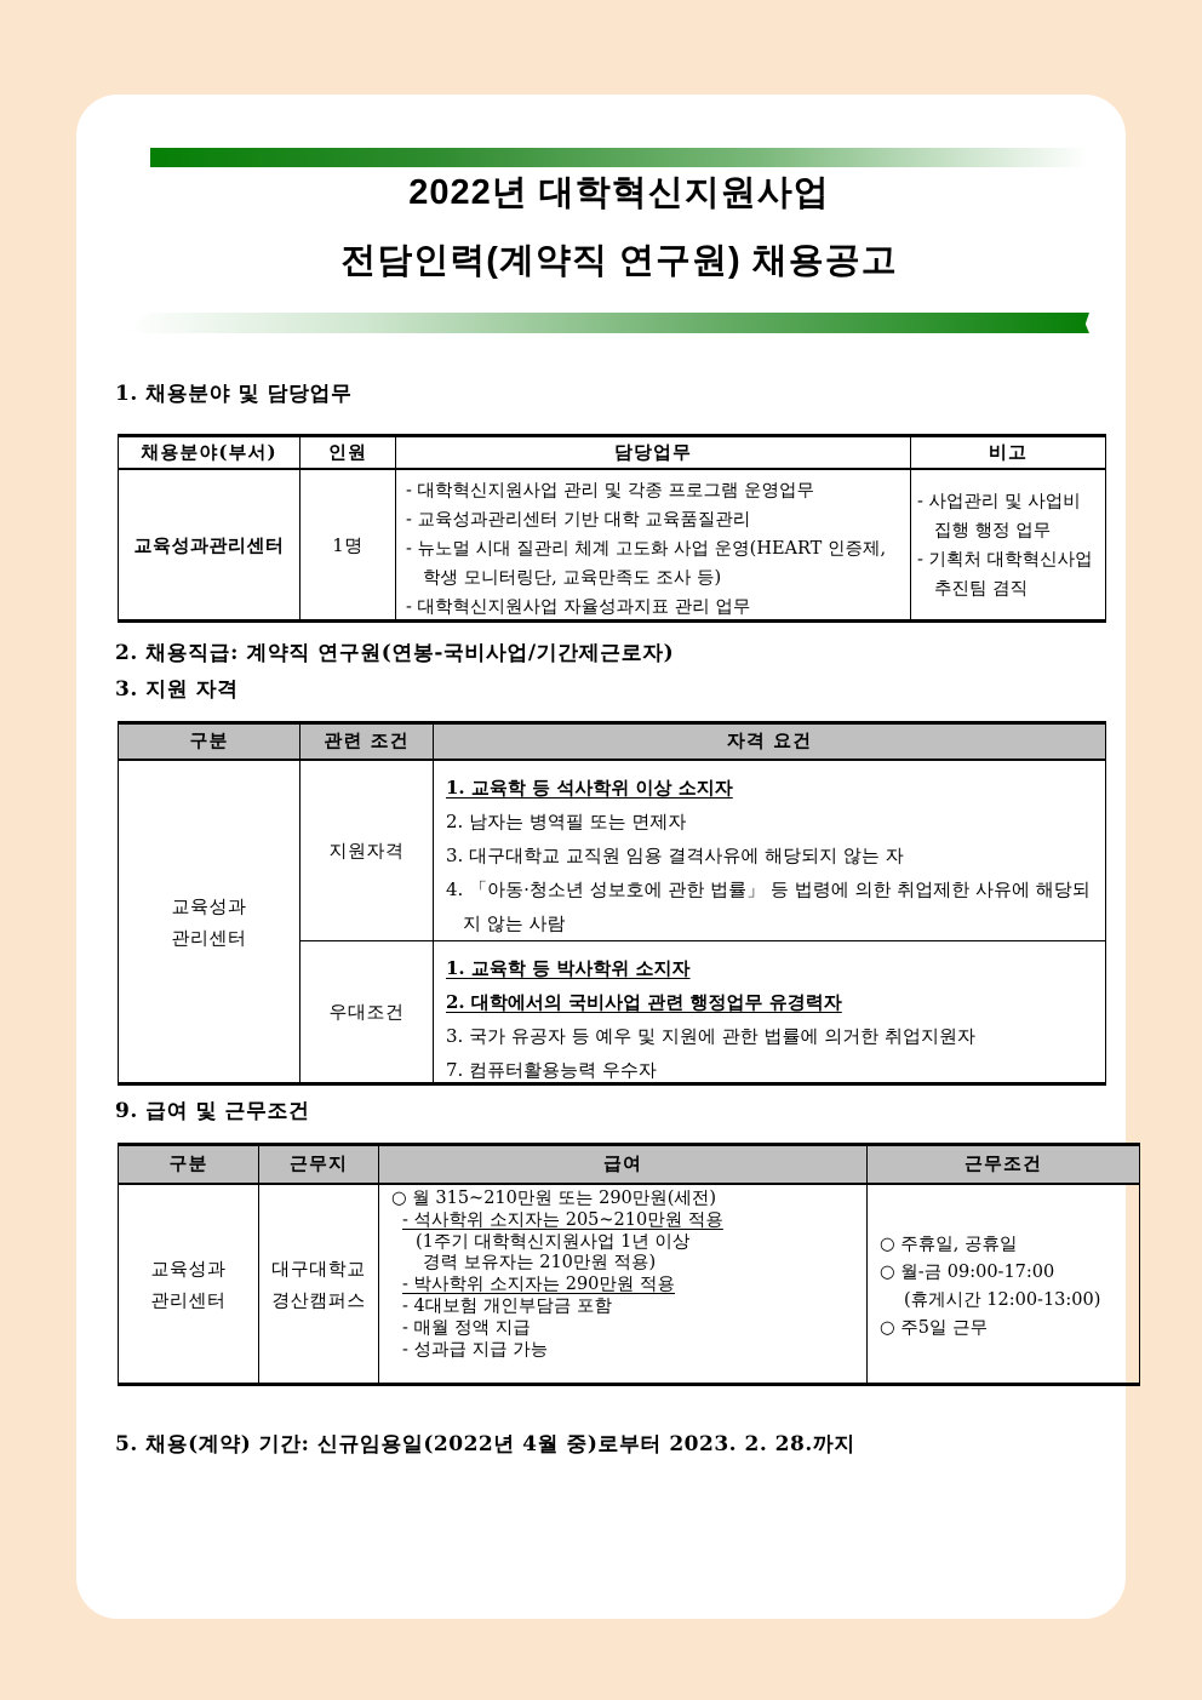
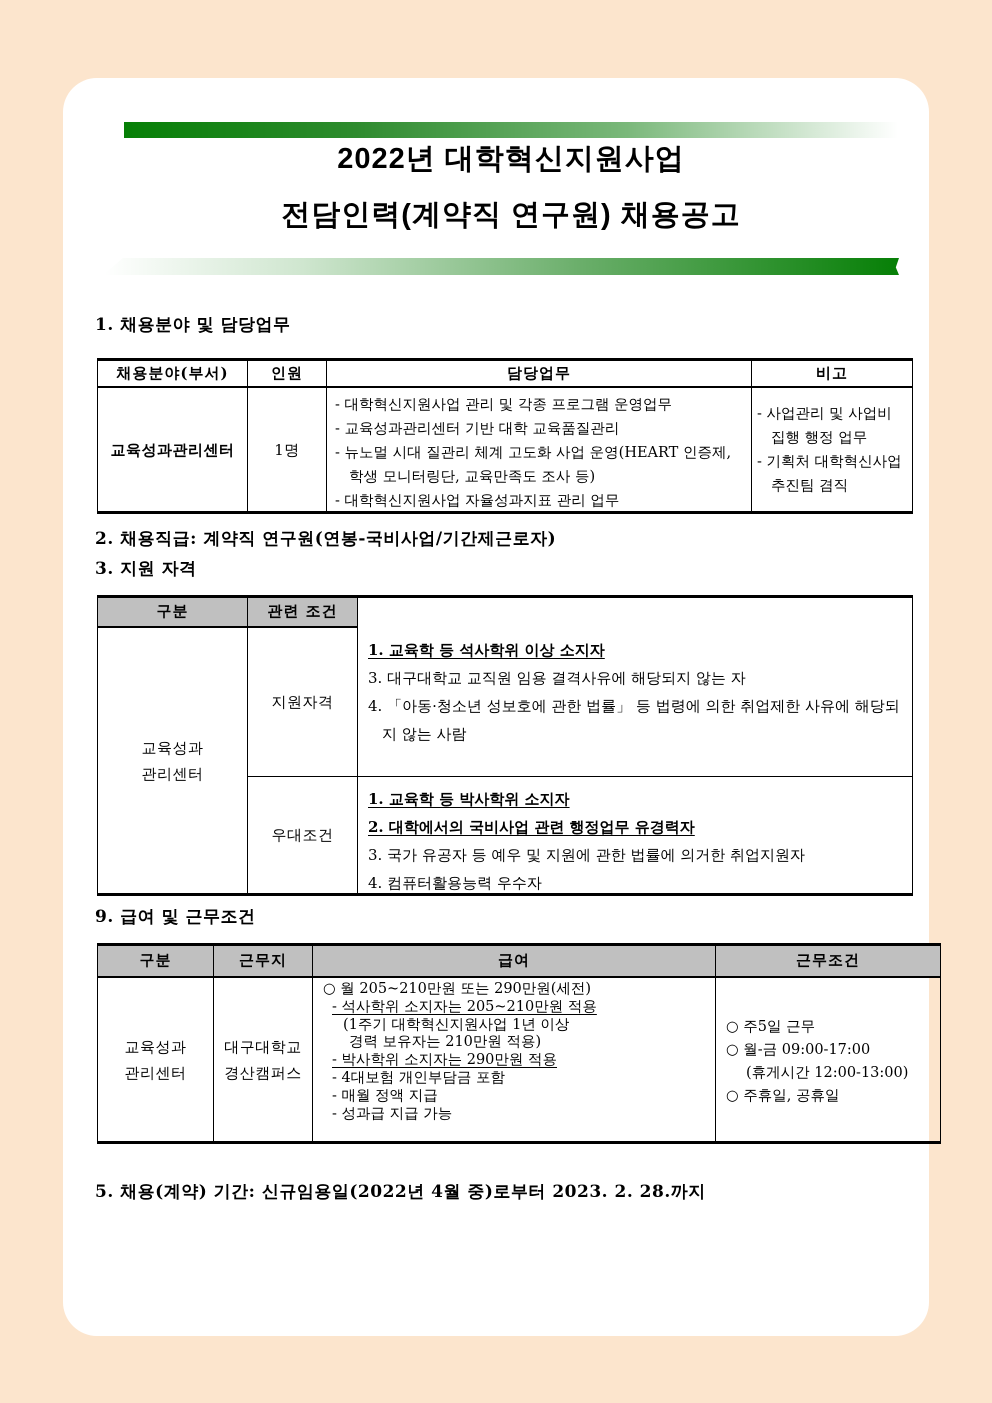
  2022년 대학혁신지원사업
  전담인력(계약직 연구원) 채용공고
  1. 채용분야 및 담당업무
  채용분야(부서)
  인원
  담당업무
  비고
  교육성과관리센터
  1명
  - 대학혁신지원사업 관리 및 각종 프로그램 운영업무
  - 교육성과관리센터 기반 대학 교육품질관리
  - 뉴노멀 시대 질관리 체계 고도화 사업 운영(HEART 인증제, 학생 모니터링단, 교육만족도 조사 등)
  - 대학혁신지원사업 자율성과지표 관리 업무
  - 사업관리 및 사업비 집행 행정 업무
  - 기획처 대학혁신사업 추진팀 겸직
  2. 채용직급: 계약직 연구원(연봉-국비사업/기간제근로자)
  3. 지원 자격
  구분
  관련 조건
- 자격 요건
  교육성과
  관리센터
  지원자격
  1. 교육학 등 석사학위 이상 소지자
- 2. 남자는 병역필 또는 면제자
  3. 대구대학교 교직원 임용 결격사유에 해당되지 않는 자
  4. 「아동·청소년 성보호에 관한 법률」 등 법령에 의한 취업제한 사유에 해당되지 않는 사람
  우대조건
  1. 교육학 등 박사학위 소지자
  2. 대학에서의 국비사업 관련 행정업무 유경력자
  3. 국가 유공자 등 예우 및 지원에 관한 법률에 의거한 취업지원자
- 7. 컴퓨터활용능력 우수자
+ 4. 컴퓨터활용능력 우수자
  9. 급여 및 근무조건
  구분
  근무지
  급여
  근무조건
  교육성과
  관리센터
  대구대학교
  경산캠퍼스
- ○ 월 315~210만원 또는 290만원(세전)
+ ○ 월 205~210만원 또는 290만원(세전)
  - 석사학위 소지자는 205~210만원 적용
  (1주기 대학혁신지원사업 1년 이상
  경력 보유자는 210만원 적용)
  - 박사학위 소지자는 290만원 적용
  - 4대보험 개인부담금 포함
  - 매월 정액 지급
  - 성과급 지급 가능
- ○ 주휴일, 공휴일
+ ○ 주5일 근무
  ○ 월-금 09:00-17:00
  (휴게시간 12:00-13:00)
- ○ 주5일 근무
+ ○ 주휴일, 공휴일
  5. 채용(계약) 기간: 신규임용일(2022년 4월 중)로부터 2023. 2. 28.까지
